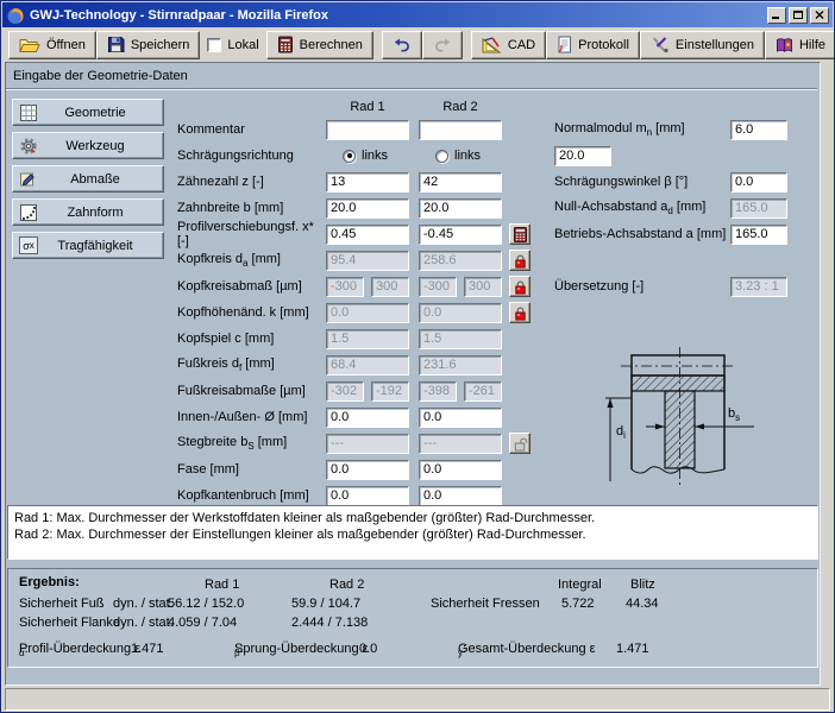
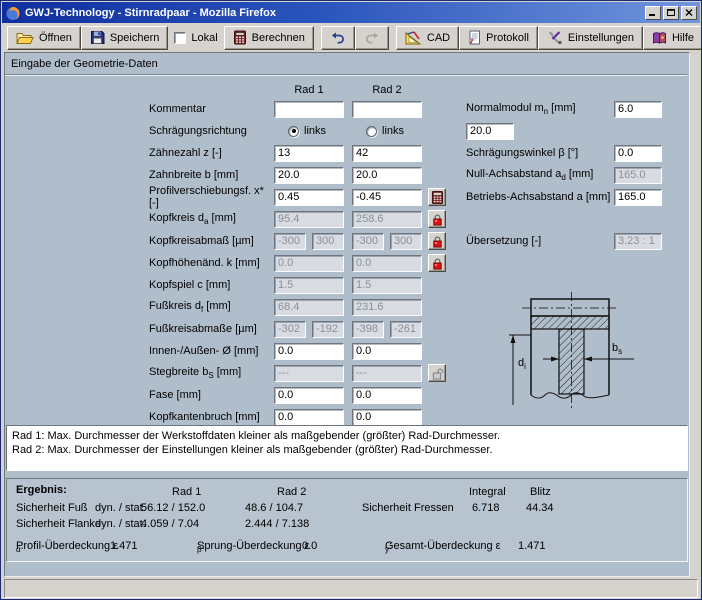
  GWJ-Technology - Stirnradpaar - Mozilla Firefox
  Öffnen
  Speichern
  Lokal
  Berechnen
  CAD
  Protokoll
  Einstellungen
  Hilfe
  Eingabe der Geometrie-Daten
- Geometrie
- Werkzeug
- Abmaße
- Zahnform
- σ
- x
- Tragfähigkeit
  Rad 1
  Rad 2
  Kommentar
  Schrägungsrichtung
  links
  links
  Zähnezahl z [-]
  13
  42
  Zahnbreite b [mm]
  20.0
  20.0
  Profilverschiebungsf. x* [-]
  0.45
  -0.45
  Kopfkreis da [mm]
  95.4
  258.6
  Kopfkreisabmaß [µm]
  -300
  300
  -300
  300
  Kopfhöhenänd. k [mm]
  0.0
  0.0
  Kopfspiel c [mm]
  1.5
  1.5
  Fußkreis df [mm]
  68.4
  231.6
  Fußkreisabmaße [µm]
  -302
  -192
  -398
  -261
  Innen-/Außen- Ø [mm]
  0.0
  0.0
  Stegbreite bS [mm]
  ---
  ---
  Fase [mm]
  0.0
  0.0
  Kopfkantenbruch [mm]
  0.0
  0.0
  Normalmodul mn [mm]
  6.0
  20.0
  Schrägungswinkel β [°]
  0.0
  Null-Achsabstand ad [mm]
  165.0
  Betriebs-Achsabstand a [mm]
  165.0
  Übersetzung [-]
  3.23 : 1
  di
  bs
  Rad 1: Max. Durchmesser der Werkstoffdaten kleiner als maßgebender (größter) Rad-Durchmesser.
  Rad 2: Max. Durchmesser der Einstellungen kleiner als maßgebender (größter) Rad-Durchmesser.
  Ergebnis:
  Rad 1
  Rad 2
  Integral
  Blitz
  Sicherheit Fuß
  dyn. / stat.
  56.12 / 152.0
- 59.9 / 104.7
+ 48.6 / 104.7
  Sicherheit Fressen
- 5.722
+ 6.718
  44.34
  Sicherheit Flanke
  dyn. / stat.
  4.059 / 7.04
  2.444 / 7.138
  Profil-Überdeckung ε
  α
  :
  1.471
  Sprung-Überdeckung ε
  β
  :
  0.0
  Gesamt-Überdeckung ε
  y
  :
  1.471
